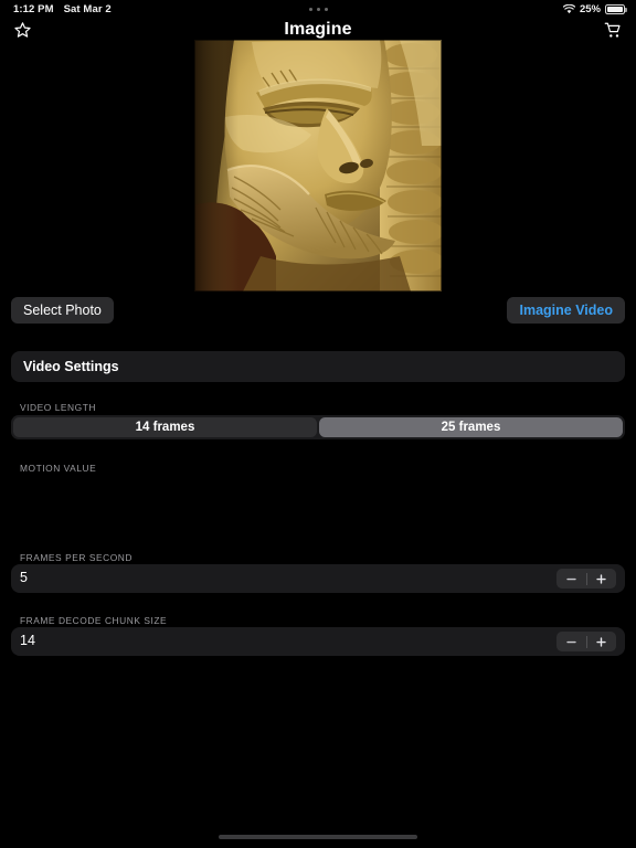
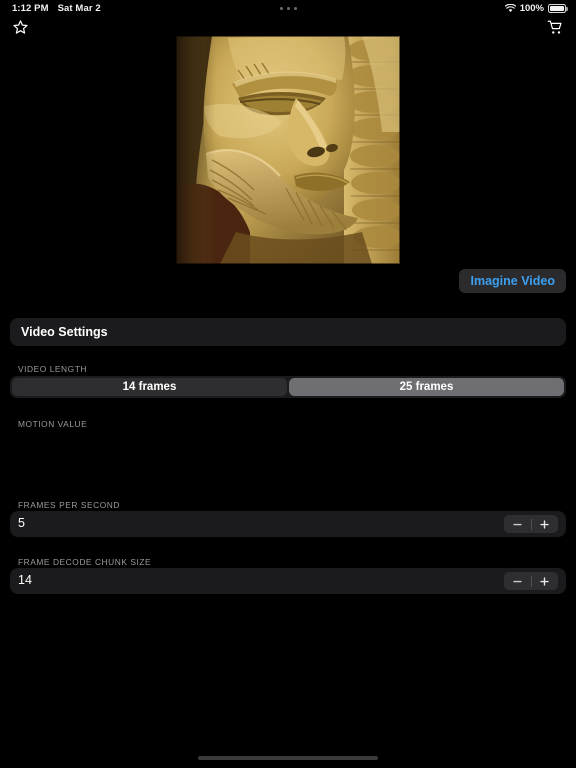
  1:12 PM
  Sat Mar 2
- 25%
+ 100%
- Imagine
- Select Photo
  Imagine Video
  Video Settings
  VIDEO LENGTH
  14 frames
  25 frames
  MOTION VALUE
  FRAMES PER SECOND
  5
  FRAME DECODE CHUNK SIZE
  14
